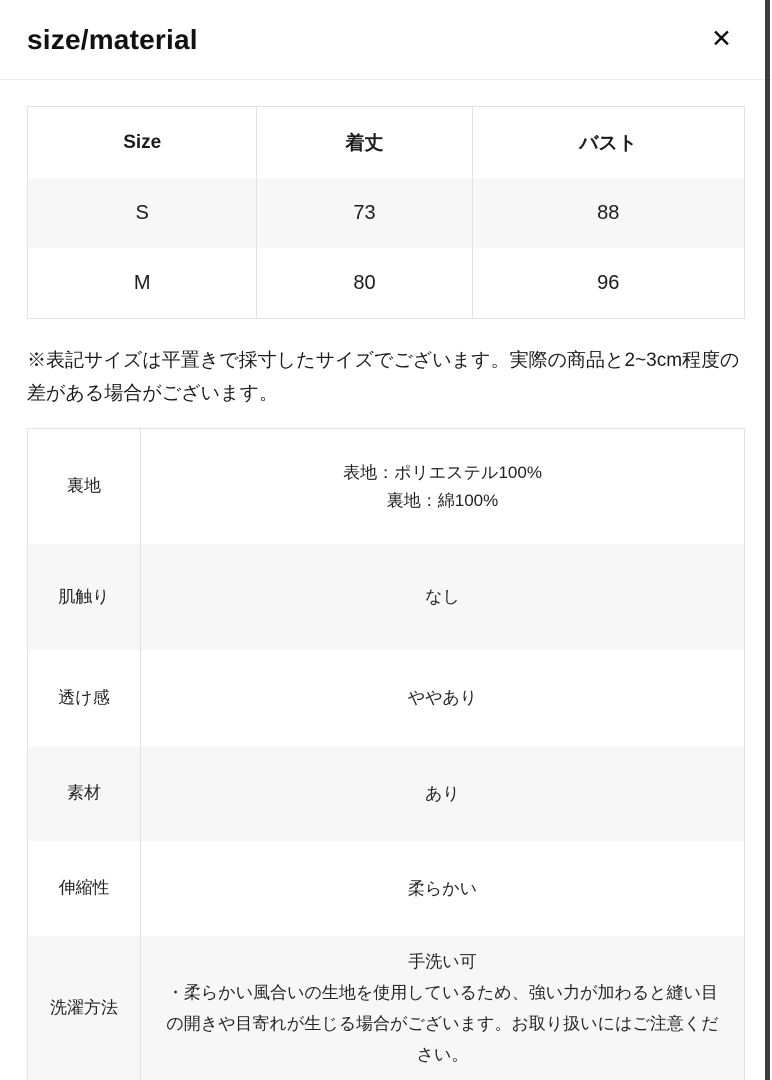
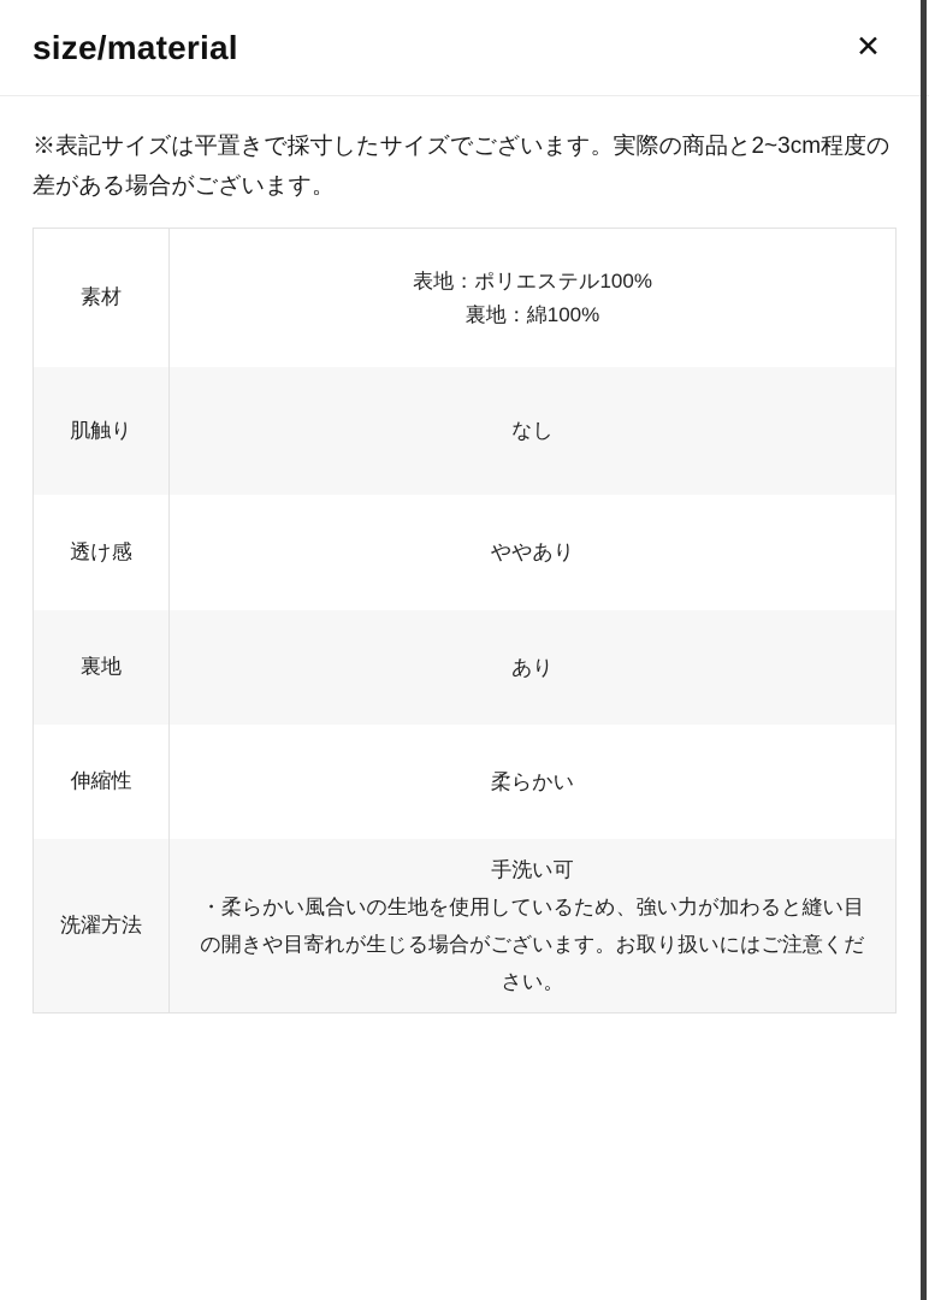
  size/material
  ✕
- Size	着丈	バスト
- S	73	88
- M	80	96
  ※表記サイズは平置きで採寸したサイズでございます。実際の商品と2~3cm程度の差がある場合がございます。
- 裏地
+ 素材
  表地：ポリエステル100%
  裏地：綿100%
  肌触り
  なし
  透け感
  ややあり
- 素材
+ 裏地
  あり
  伸縮性
  柔らかい
  洗濯方法
  手洗い可
  ・柔らかい風合いの生地を使用しているため、強い力が加わると縫い目の開きや目寄れが生じる場合がございます。お取り扱いにはご注意ください。
